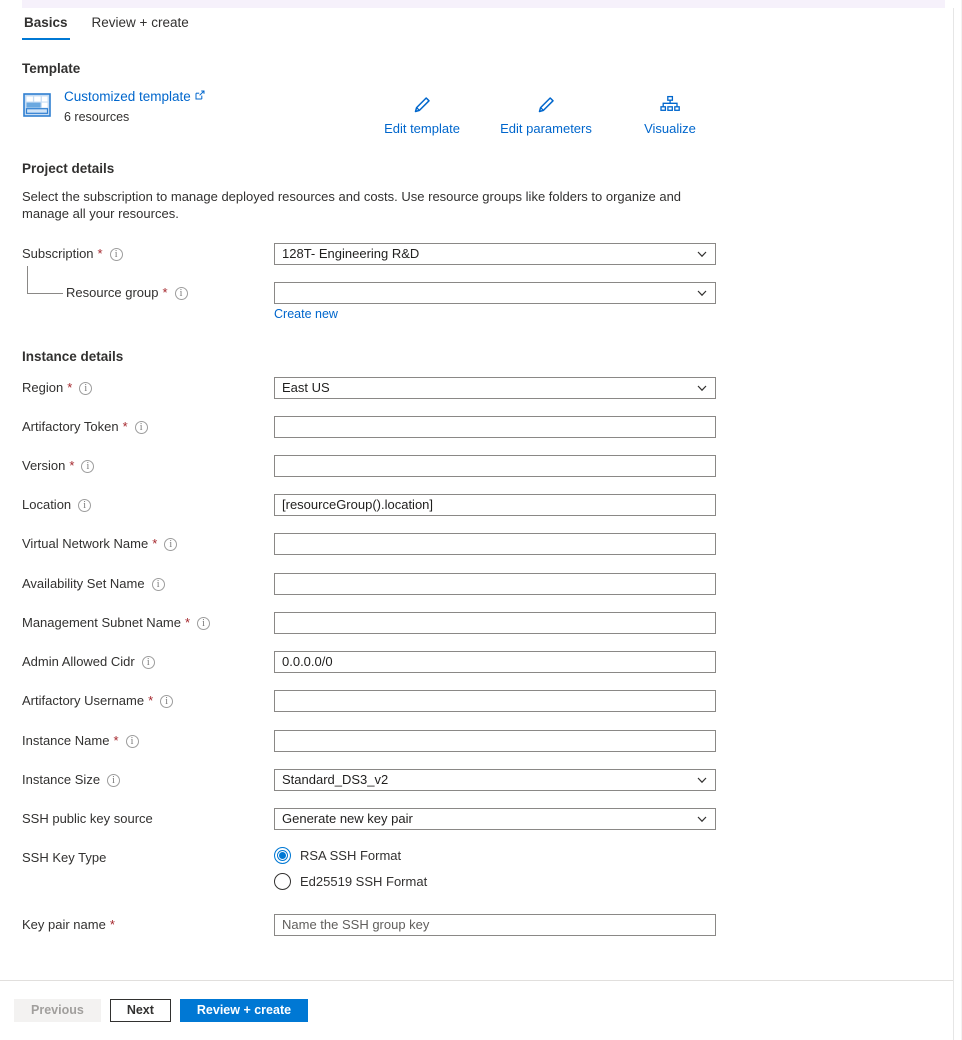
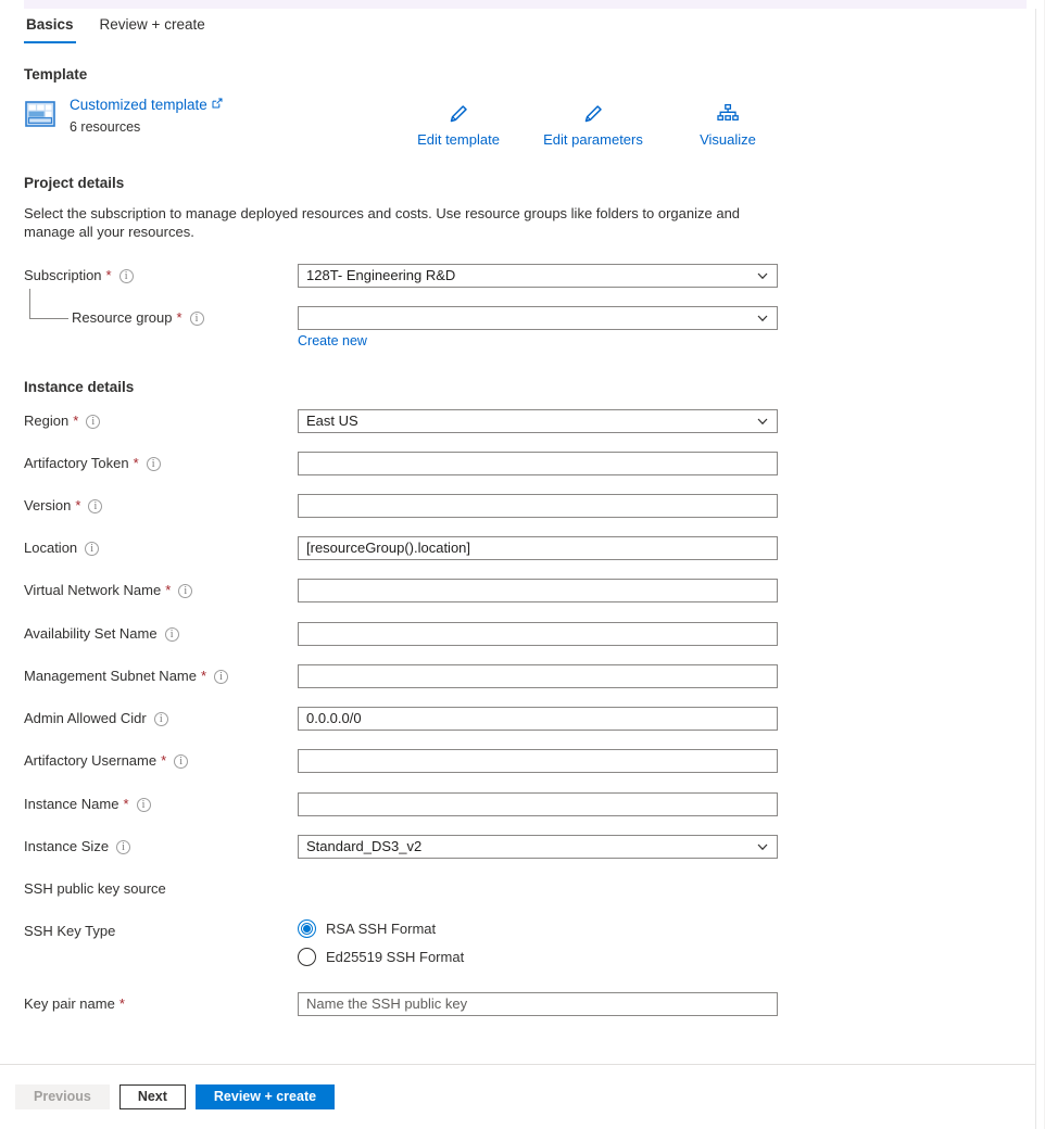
  Basics
  Review + create
  Template
  Customized template
  6 resources
  Edit template
  Edit parameters
  Visualize
  Project details
  Select the subscription to manage deployed resources and costs. Use resource groups like folders to organize and manage all your resources.
  Subscription
  *
  128T- Engineering R&D
  Resource group
  *
  Create new
  Instance details
  Region
  *
  East US
  Artifactory Token
  *
  Version
  *
  Location
  [resourceGroup().location]
  Virtual Network Name
  *
  Availability Set Name
  Management Subnet Name
  *
  Admin Allowed Cidr
  0.0.0.0/0
  Artifactory Username
  *
  Instance Name
  *
  Instance Size
  Standard_DS3_v2
  SSH public key source
- Generate new key pair
  SSH Key Type
  RSA SSH Format
  Ed25519 SSH Format
  Key pair name
  *
- Name the SSH group key
+ Name the SSH public key
  Previous
  Next
  Review + create
